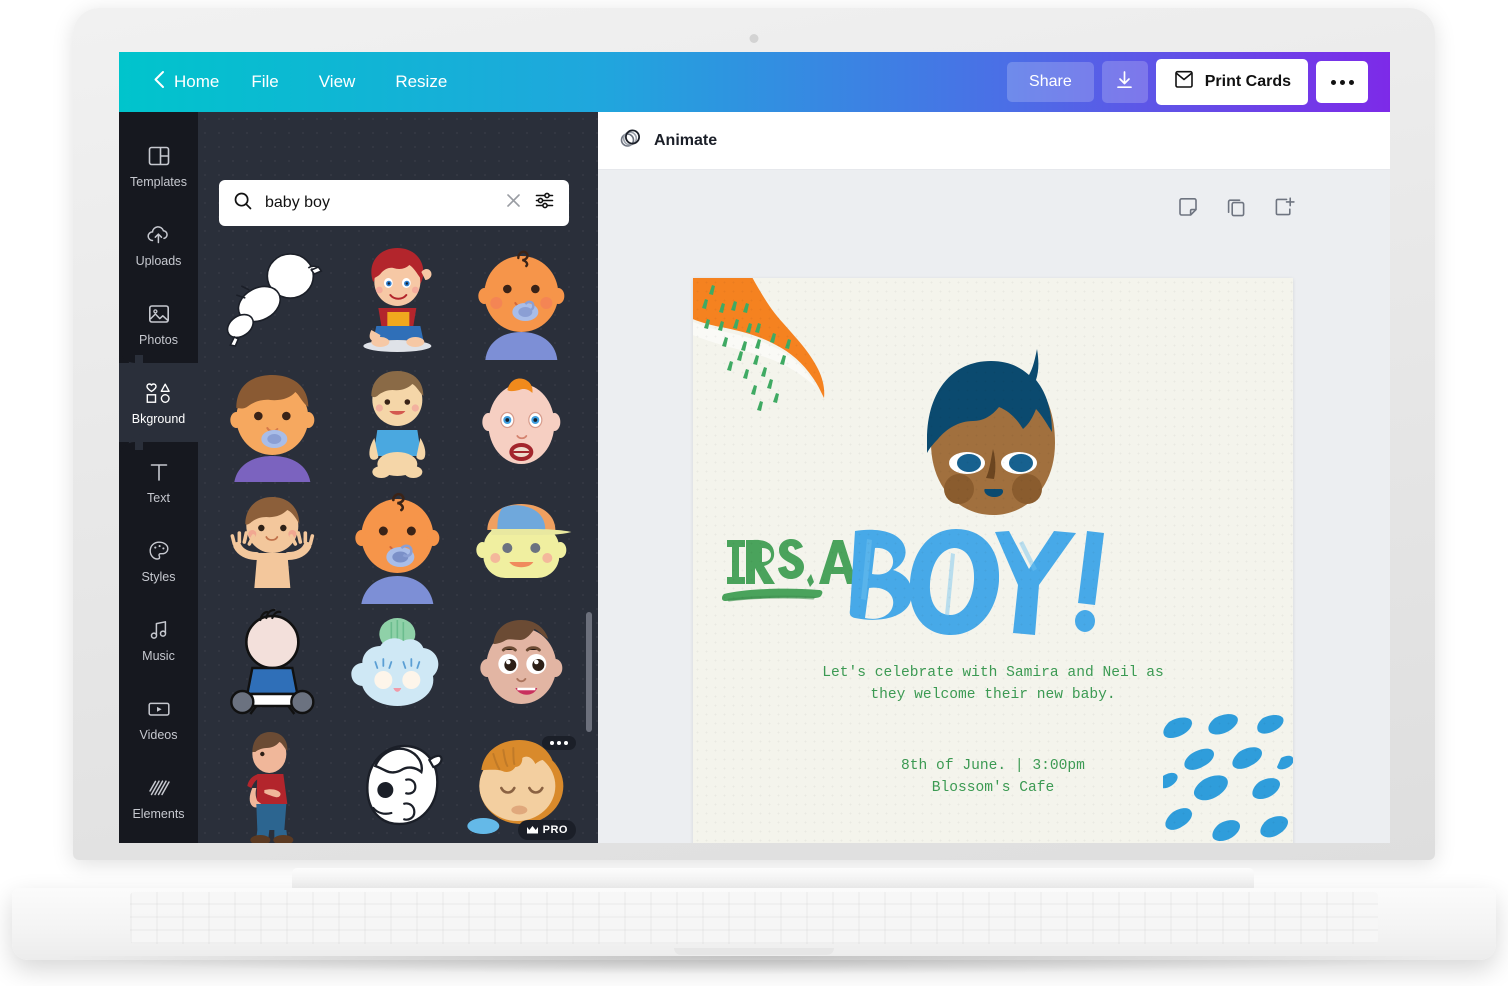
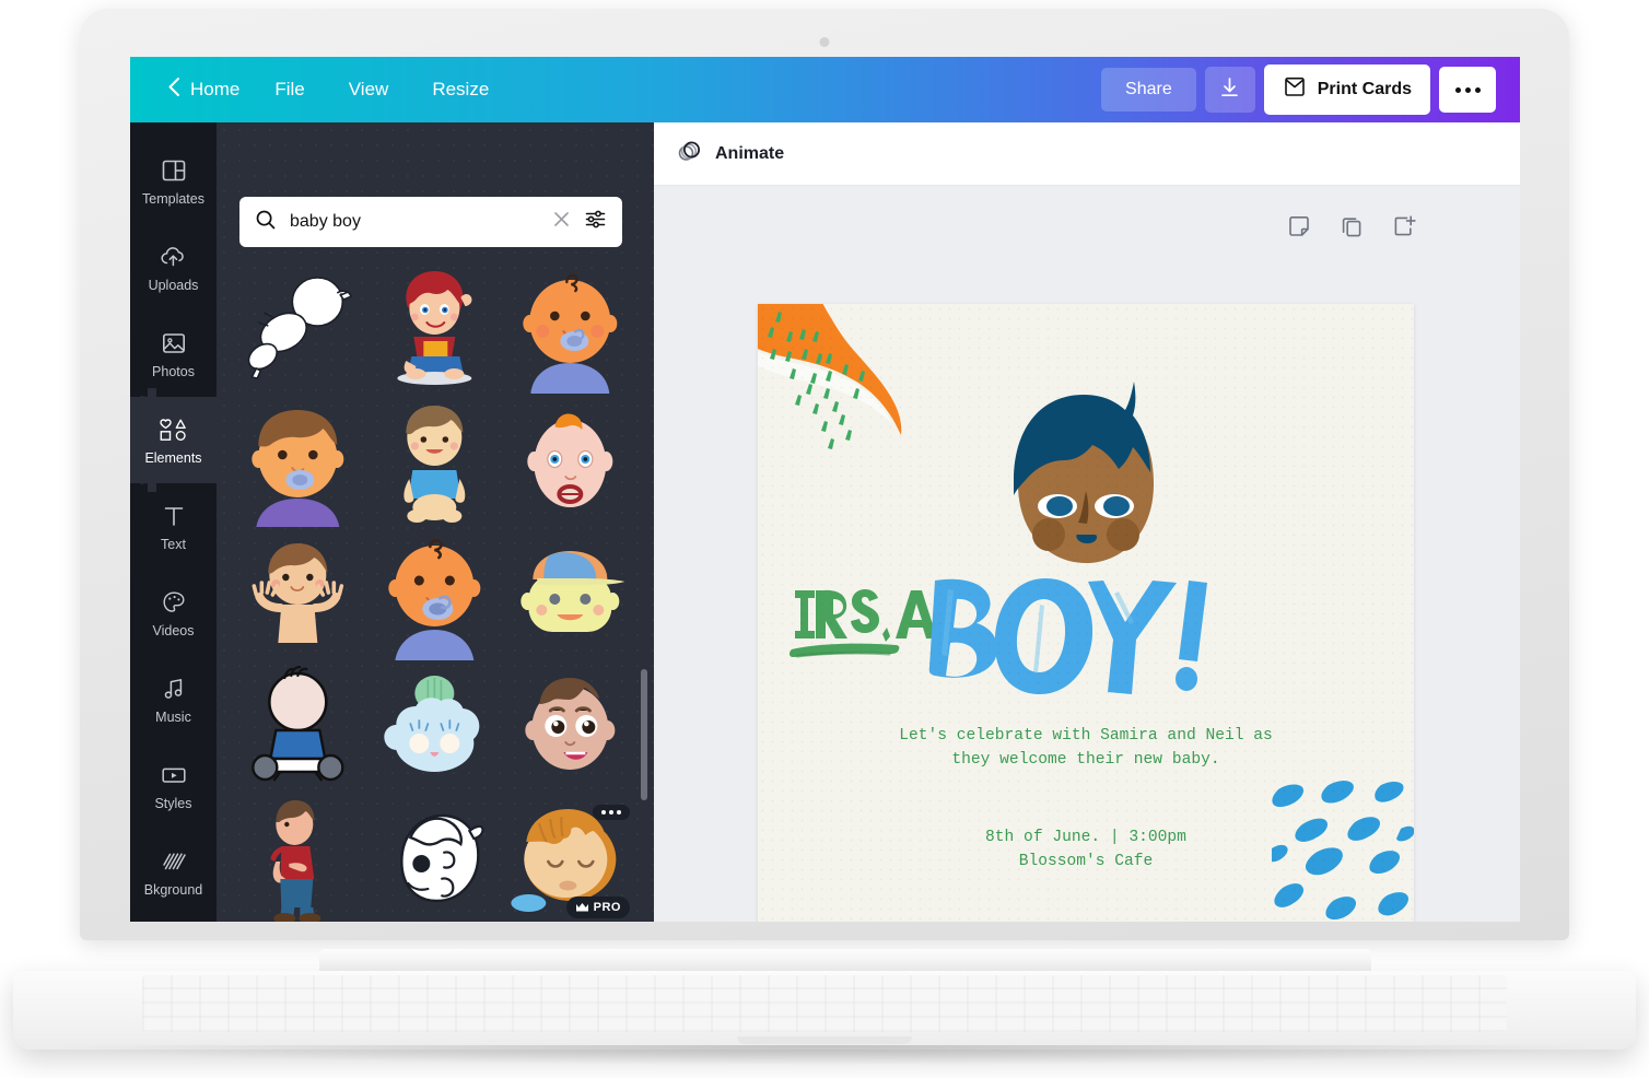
  Home
  File
  View
  Resize
  Share
  Print Cards
  Templates
  Uploads
  Photos
- Bkground
+ Elements
  Text
- Styles
+ Videos
  Music
- Videos
+ Styles
- Elements
+ Bkground
  baby boy
  PRO
  Animate
